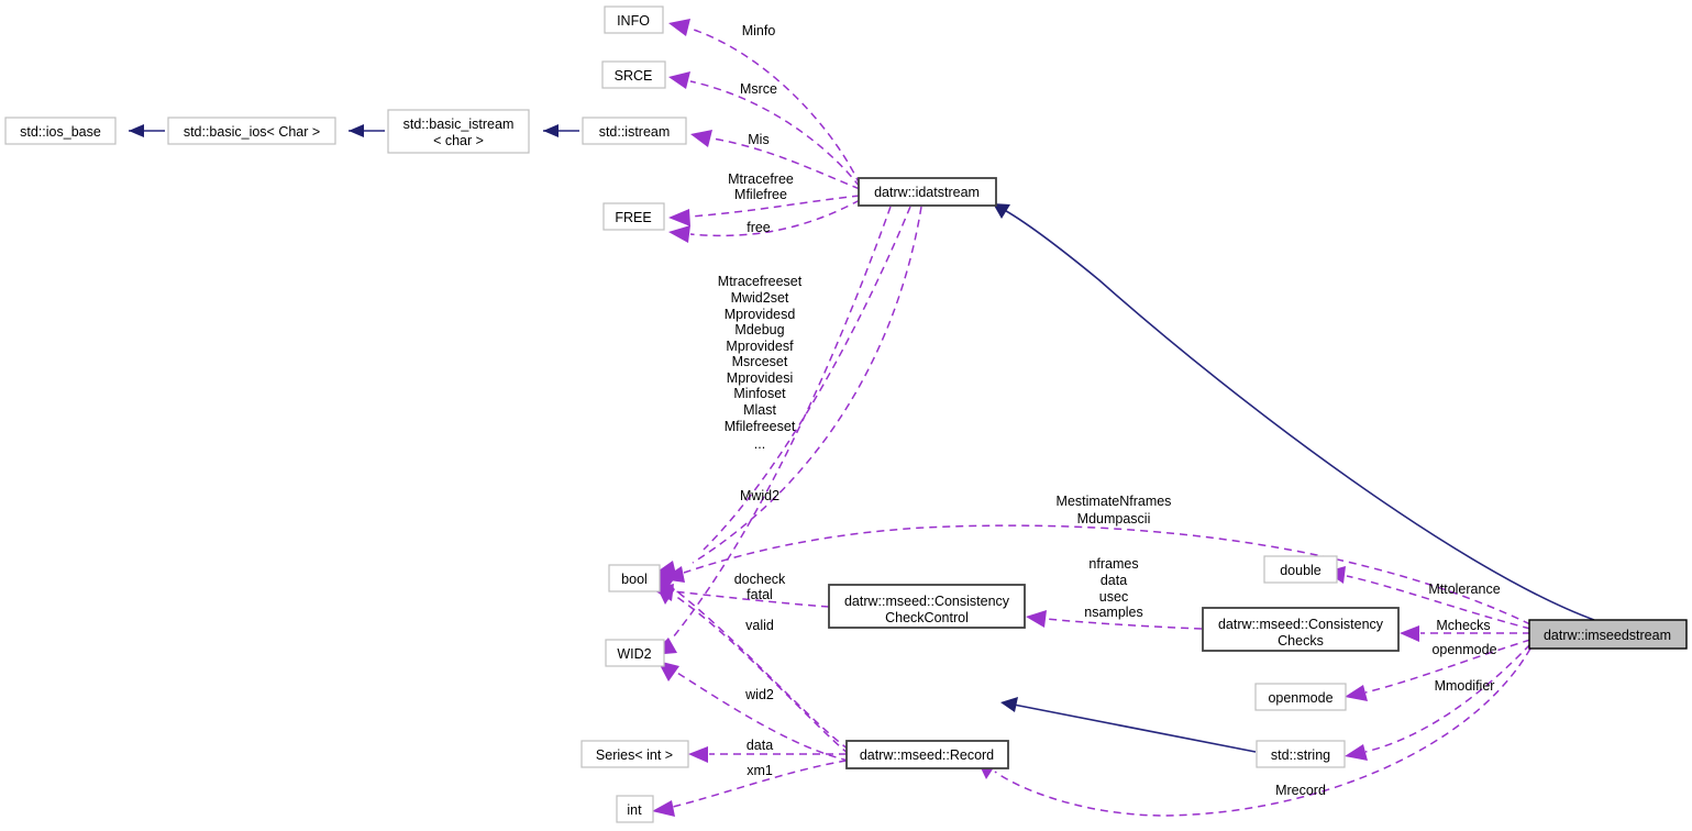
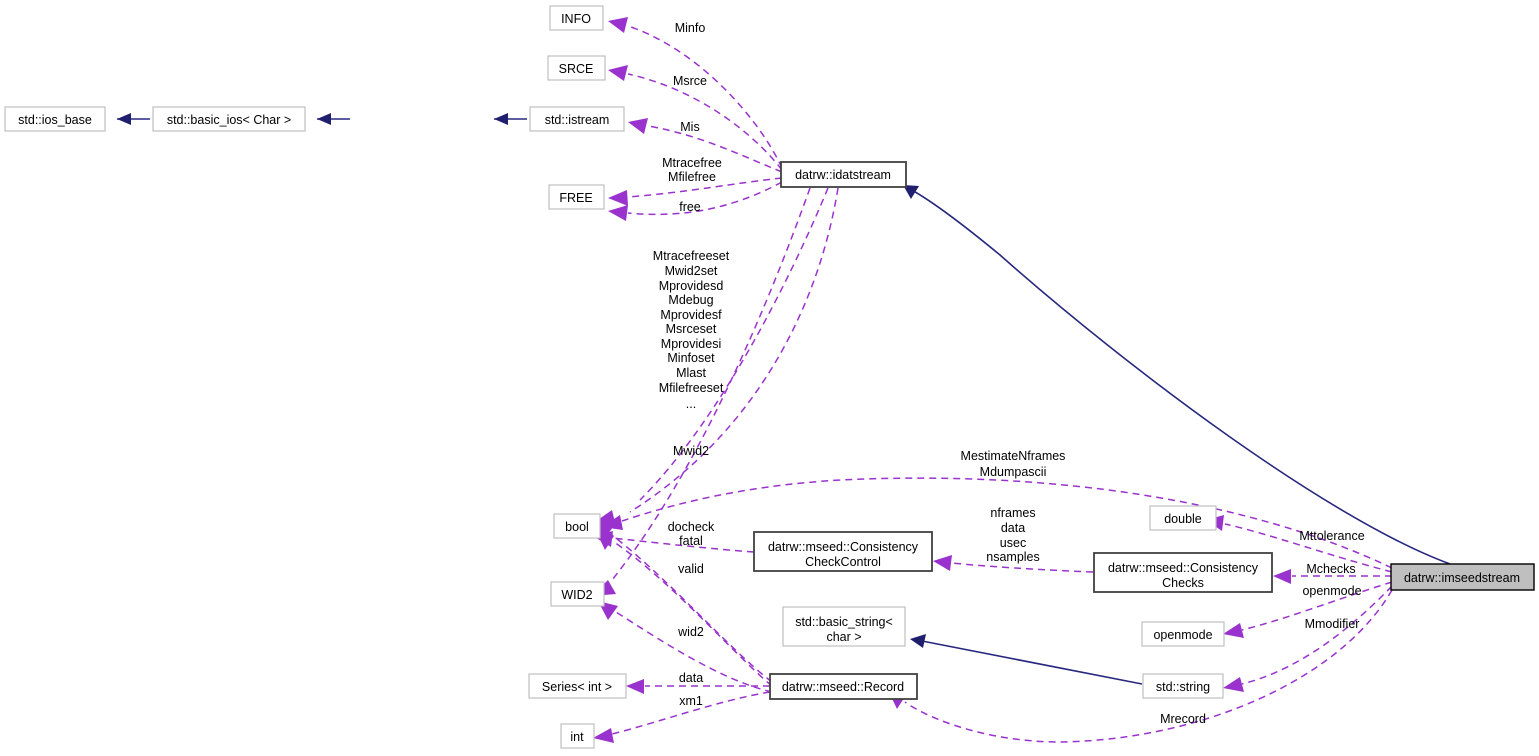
  std::ios_base
  std::basic_ios< Char >
- std::basic_istream
- < char >
  std::istream
  INFO
  SRCE
  FREE
  datrw::idatstream
  bool
  WID2
  Series< int >
  int
  datrw::mseed::Consistency
  CheckControl
+ std::basic_string<
+ char >
  datrw::mseed::Record
  double
  datrw::mseed::Consistency
  Checks
  openmode
  std::string
  datrw::imseedstream
  Minfo
  Msrce
  Mis
  Mtracefree
  Mfilefree
  free
  Mtracefreeset
  Mwid2set
  Mprovidesd
  Mdebug
  Mprovidesf
  Msrceset
  Mprovidesi
  Minfoset
  Mlast
  Mfilefreeset
  ...
  Mwid2
  docheck
  fatal
  valid
  wid2
  data
  xm1
  MestimateNframes
  Mdumpascii
  nframes
  data
  usec
  nsamples
  Mttolerance
  Mchecks
  openmode
  Mmodifier
  Mrecord
